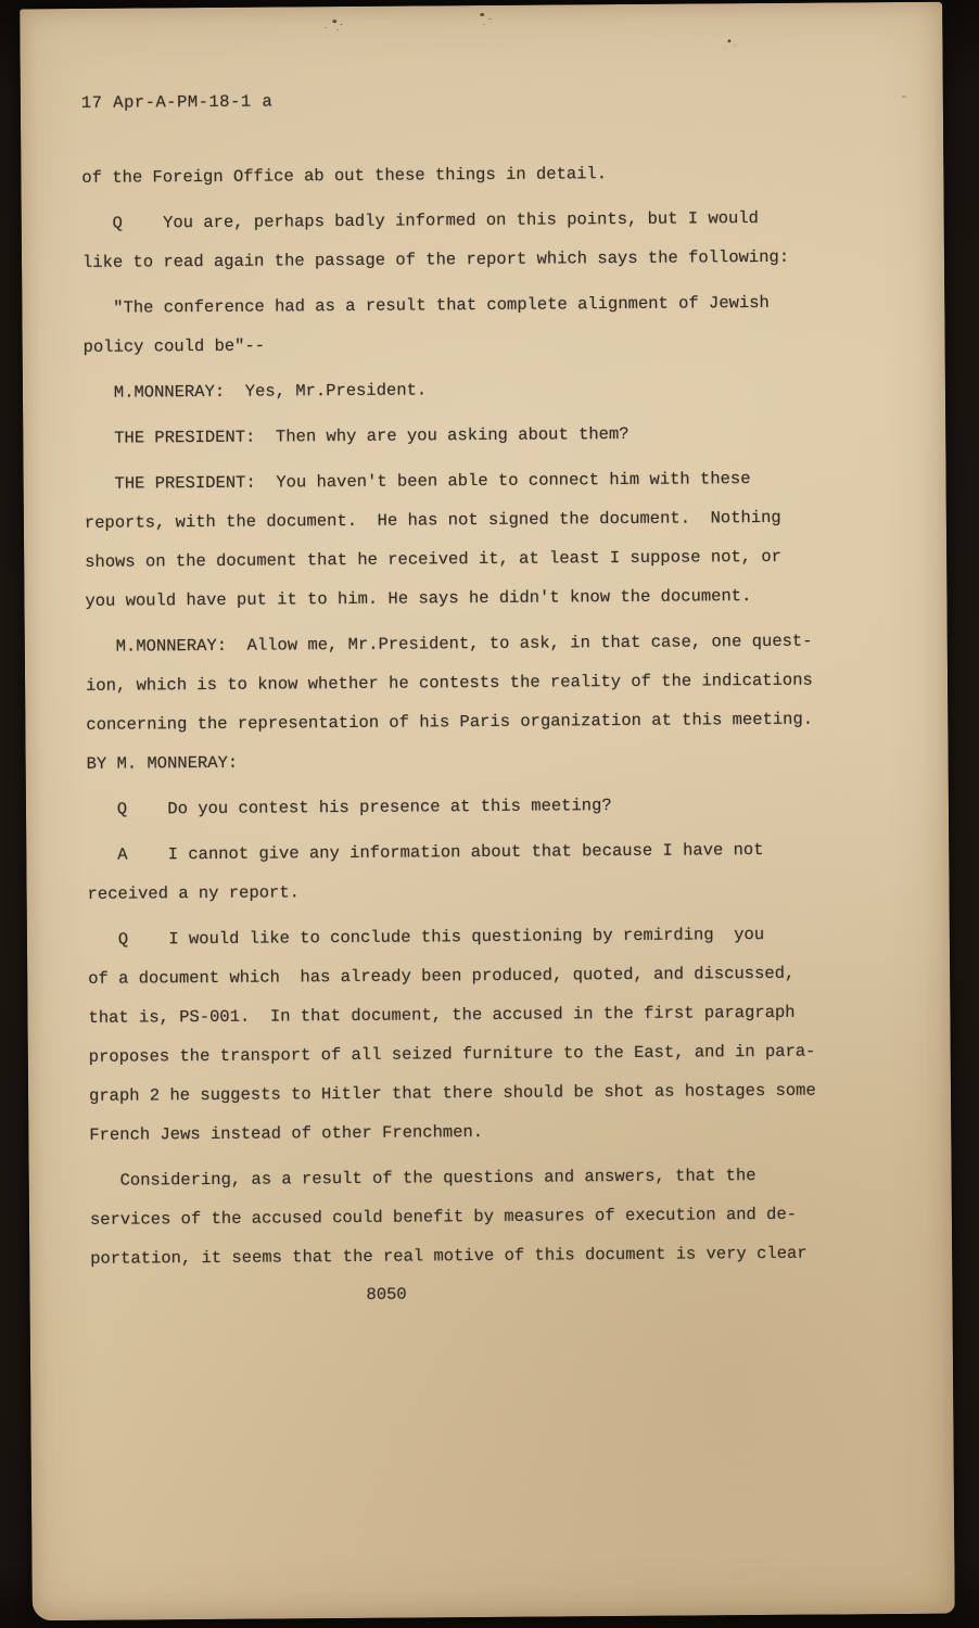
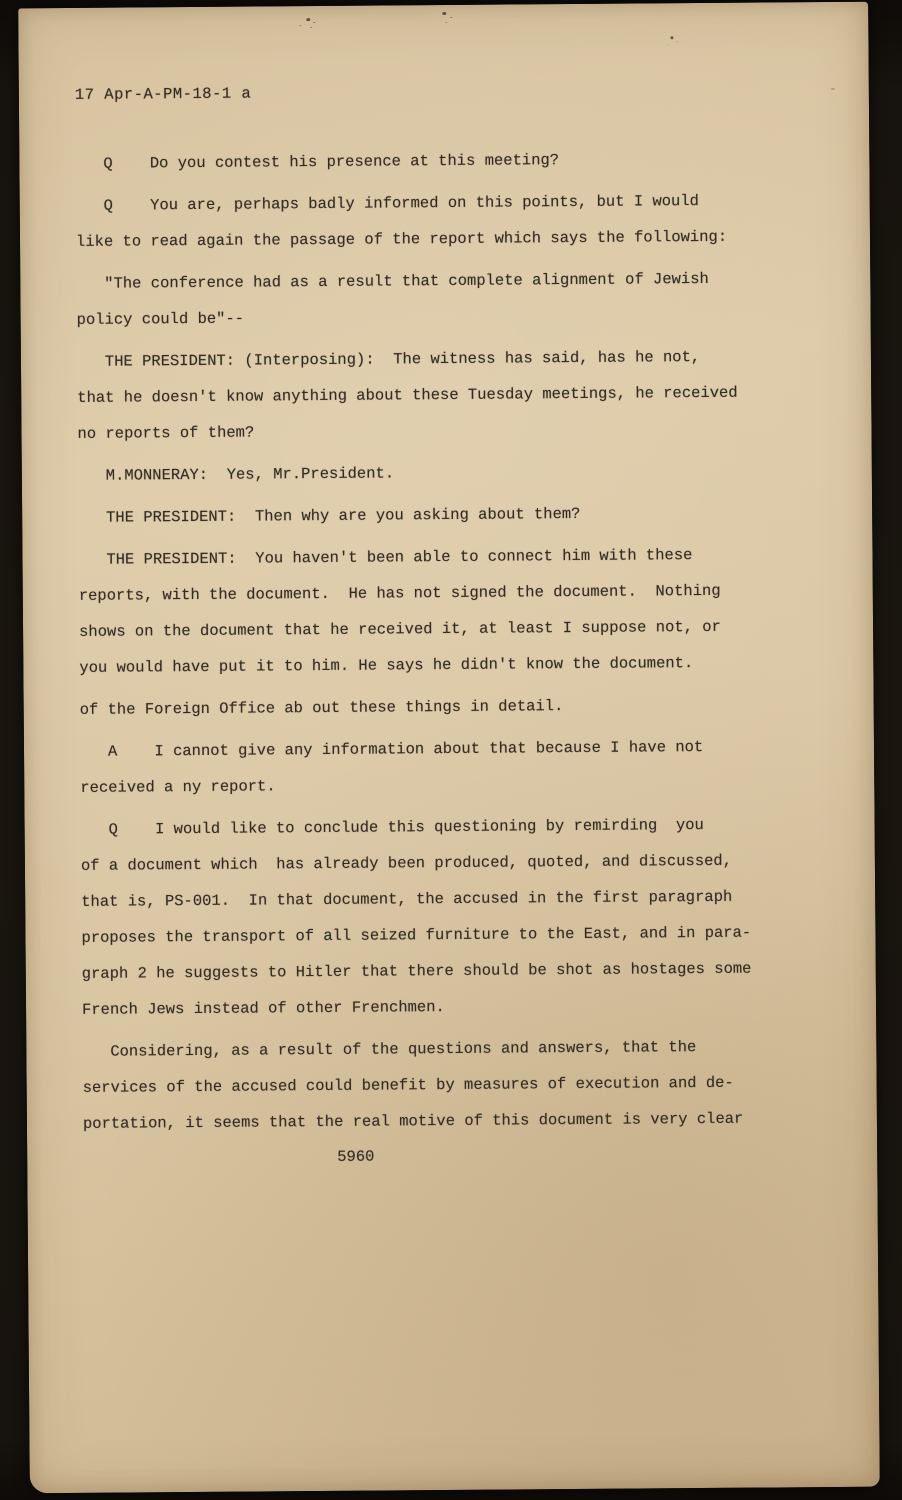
  17 Apr-A-PM-18-1 a
- of the Foreign Office ab out these things in detail.
+ Q Do you contest his presence at this meeting?
  Q You are, perhaps badly informed on this points, but I would
  like to read again the passage of the report which says the following:
  "The conference had as a result that complete alignment of Jewish
  policy could be"--
+ THE PRESIDENT: (Interposing): The witness has said, has he not,
+ that he doesn't know anything about these Tuesday meetings, he received
+ no reports of them?
  M.MONNERAY: Yes, Mr.President.
  THE PRESIDENT: Then why are you asking about them?
  THE PRESIDENT: You haven't been able to connect him with these
  reports, with the document. He has not signed the document. Nothing
  shows on the document that he received it, at least I suppose not, or
  you would have put it to him. He says he didn't know the document.
- M.MONNERAY: Allow me, Mr.President, to ask, in that case, one quest-
- ion, which is to know whether he contests the reality of the indications
- concerning the representation of his Paris organization at this meeting.
- BY M. MONNERAY:
- Q Do you contest his presence at this meeting?
+ of the Foreign Office ab out these things in detail.
  A I cannot give any information about that because I have not
  received a ny report.
  Q I would like to conclude this questioning by remirding you
  of a document which has already been produced, quoted, and discussed,
  that is, PS-001. In that document, the accused in the first paragraph
  proposes the transport of all seized furniture to the East, and in para-
  graph 2 he suggests to Hitler that there should be shot as hostages some
  French Jews instead of other Frenchmen.
  Considering, as a result of the questions and answers, that the
  services of the accused could benefit by measures of execution and de-
  portation, it seems that the real motive of this document is very clear
- 8050
+ 5960
